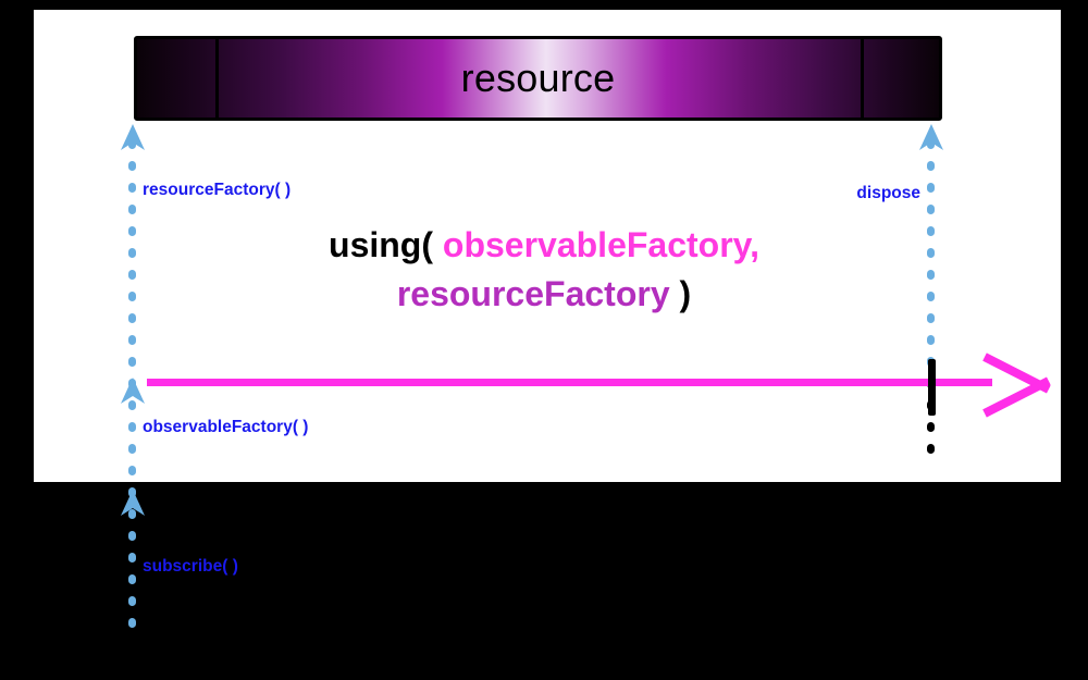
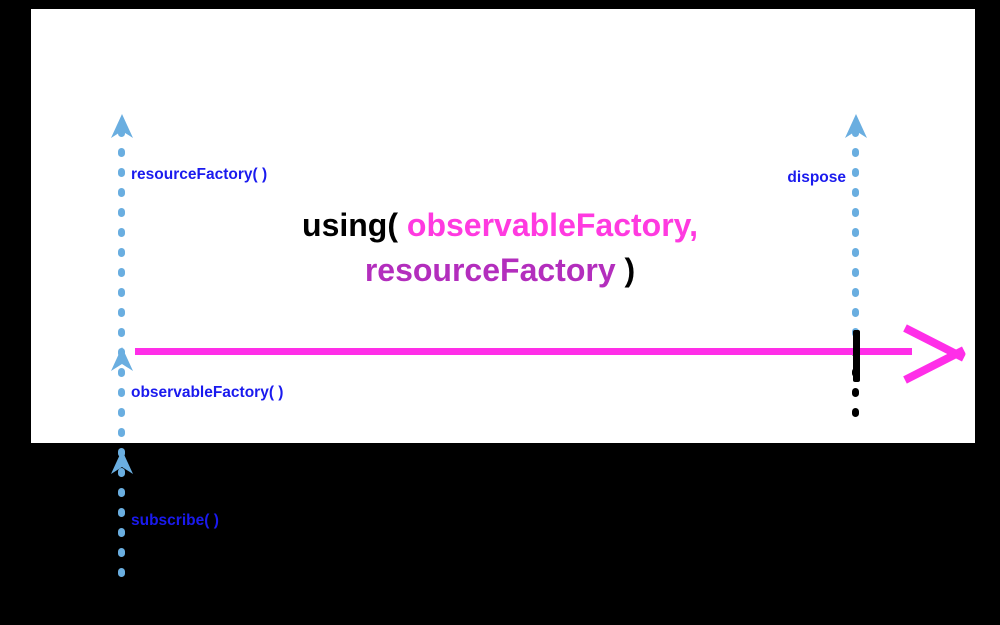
- resource
  using( observableFactory,
  resourceFactory )
  resourceFactory( )
  observableFactory( )
  subscribe( )
  dispose
